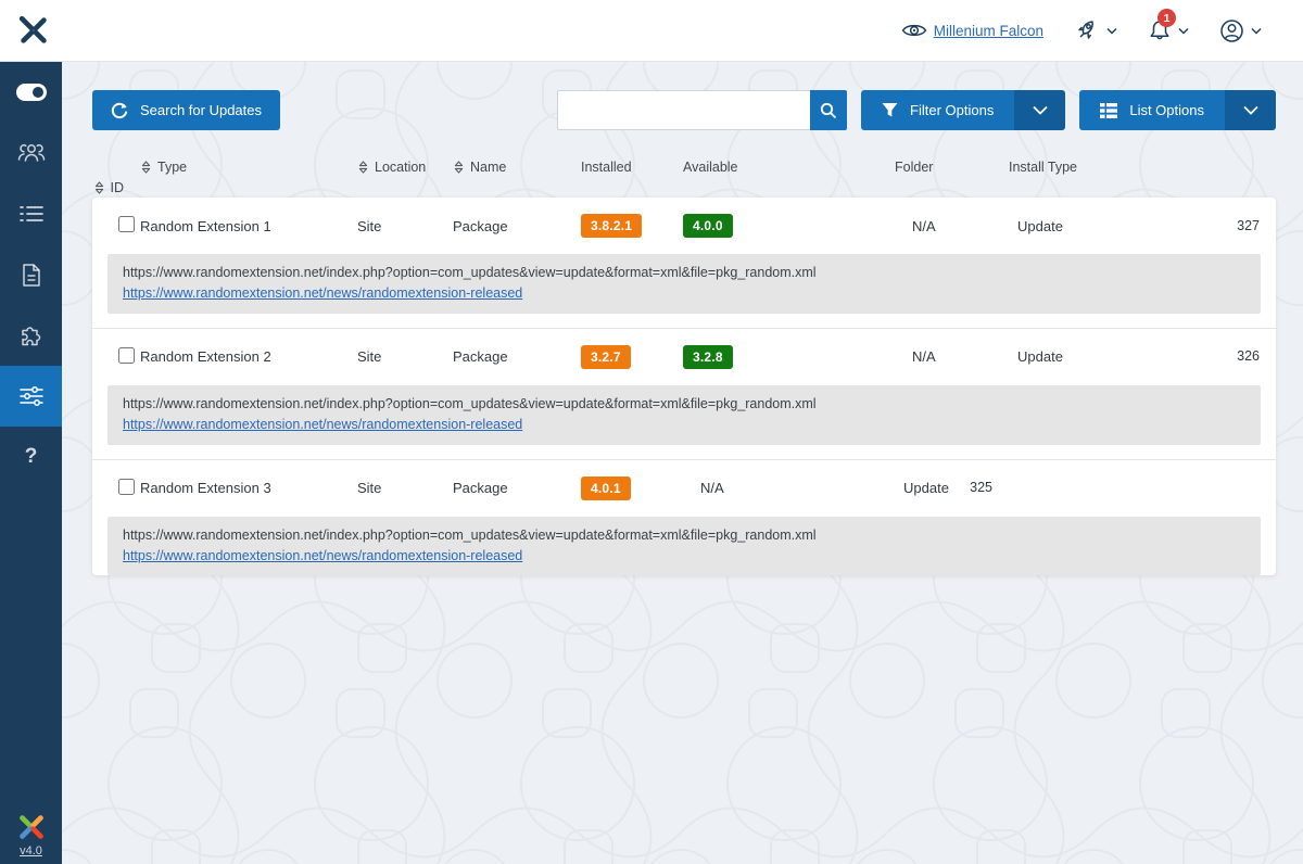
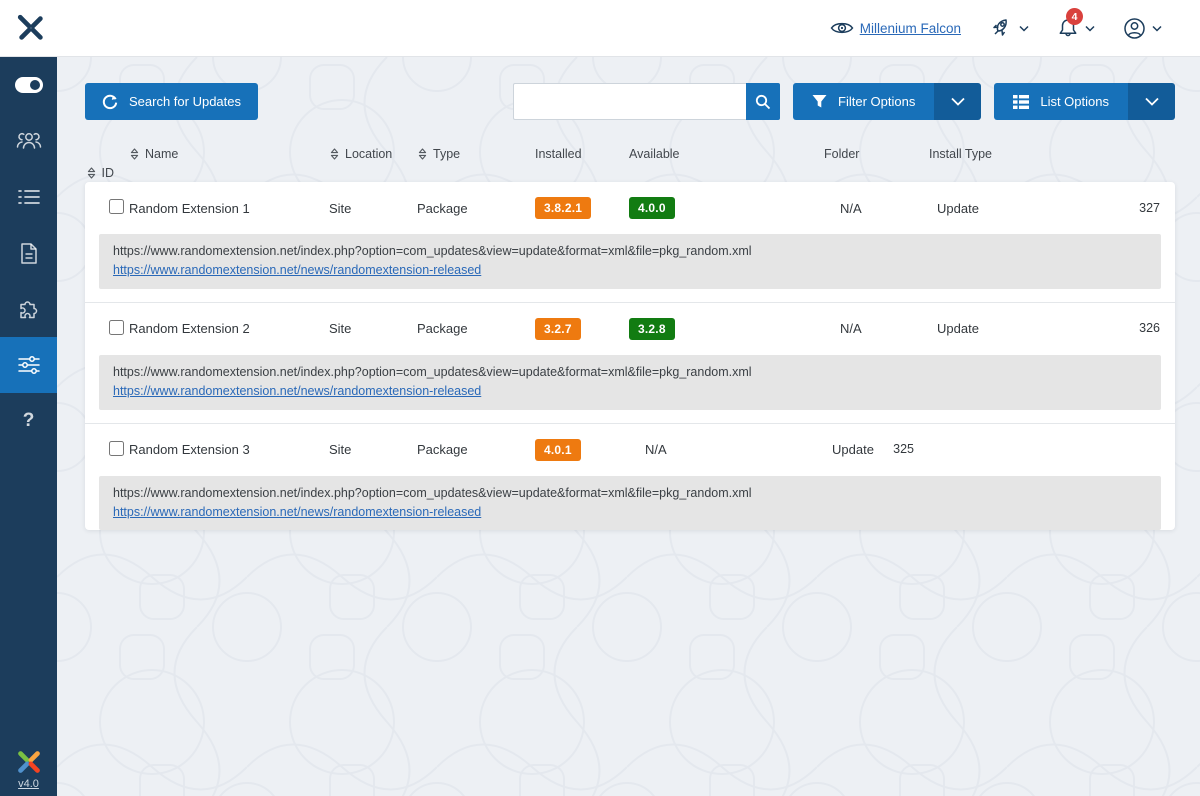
  Millenium Falcon
- 1
+ 4
  ?
  v4.0
  Search for Updates
  Filter Options
  List Options
- Type
+ Name
  Location
- Name
+ Type
  Installed
  Available
  Folder
  Install Type
  ID
  Random Extension 1
  Site
  Package
  3.8.2.1
  4.0.0
  N/A
  Update
  327
  https://www.randomextension.net/index.php?option=com_updates&view=update&format=xml&file=pkg_random.xml
  https://www.randomextension.net/news/randomextension-released
  Random Extension 2
  Site
  Package
  3.2.7
  3.2.8
  N/A
  Update
  326
  https://www.randomextension.net/index.php?option=com_updates&view=update&format=xml&file=pkg_random.xml
  https://www.randomextension.net/news/randomextension-released
  Random Extension 3
  Site
  Package
  4.0.1
  N/A
  Update
  325
  https://www.randomextension.net/index.php?option=com_updates&view=update&format=xml&file=pkg_random.xml
  https://www.randomextension.net/news/randomextension-released
